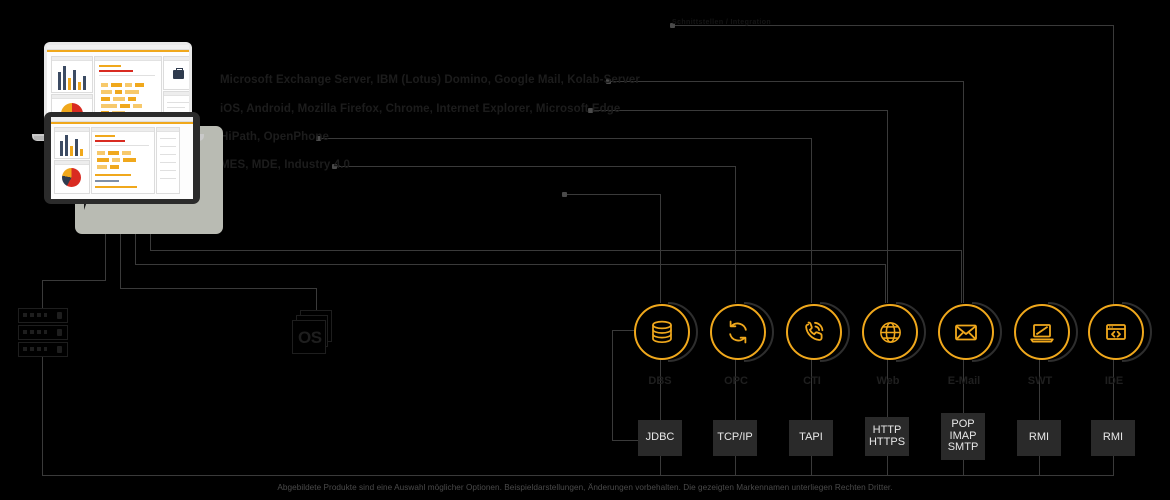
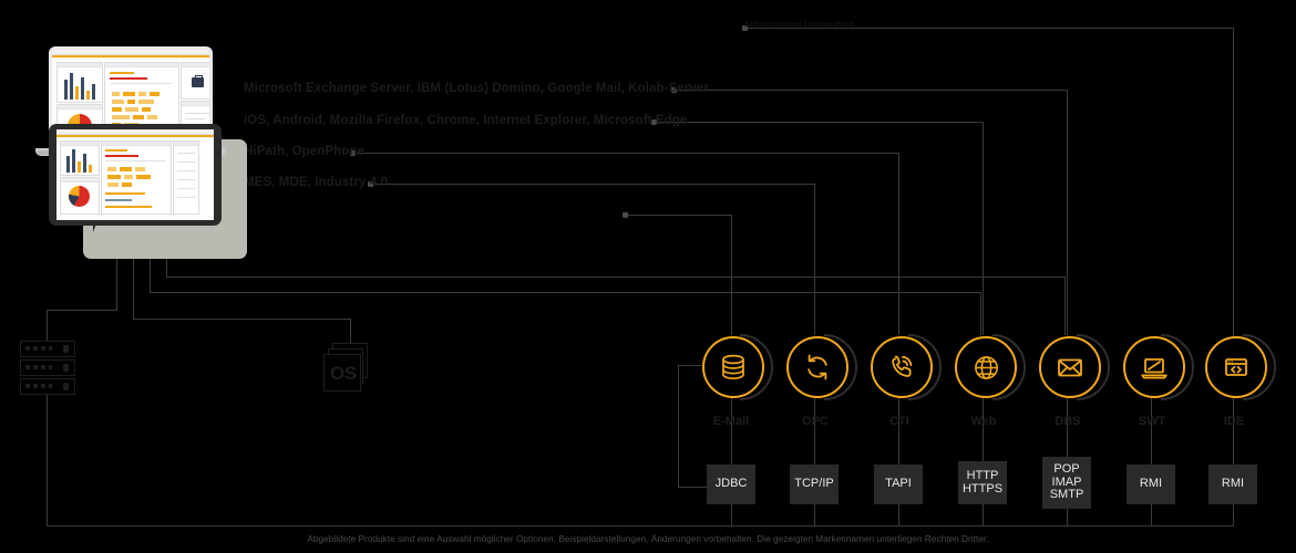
  Microsoft Exchange Server, IBM (Lotus) Domino, Google Mail, Kolab-Server
  iOS, Android, Mozilla Firefox, Chrome, Internet Explorer, Microsoft Edge
  HiPath, OpenPhone
  MES, MDE, Industry 4.0
  OS
- DBS
+ E-Mail
  OPC
  CTI
  Web
- E-Mail
+ DBS
  SWT
  IDE
  JDBC
  TCP/IP
  TAPI
  HTTP
  HTTPS
  POP
  IMAP
  SMTP
  RMI
  RMI
  Abgebildete Produkte sind eine Auswahl möglicher Optionen. Beispieldarstellungen, Änderungen vorbehalten. Die gezeigten Markennamen unterliegen Rechten Dritter.
